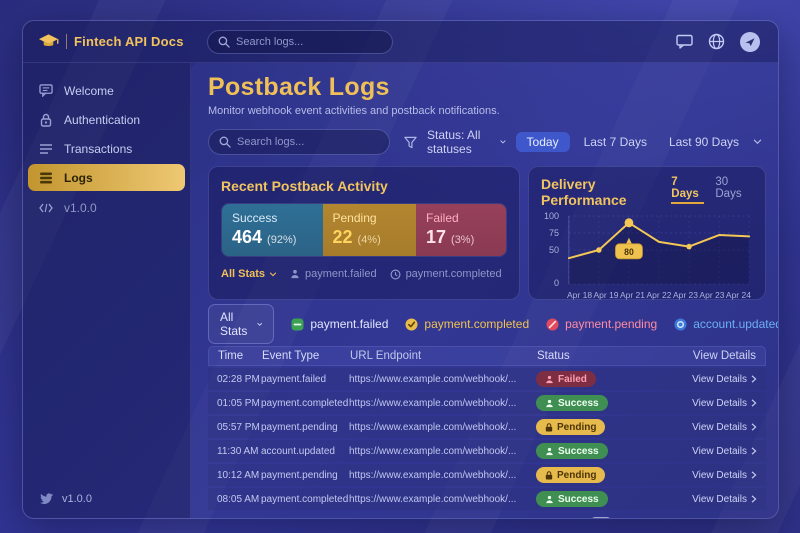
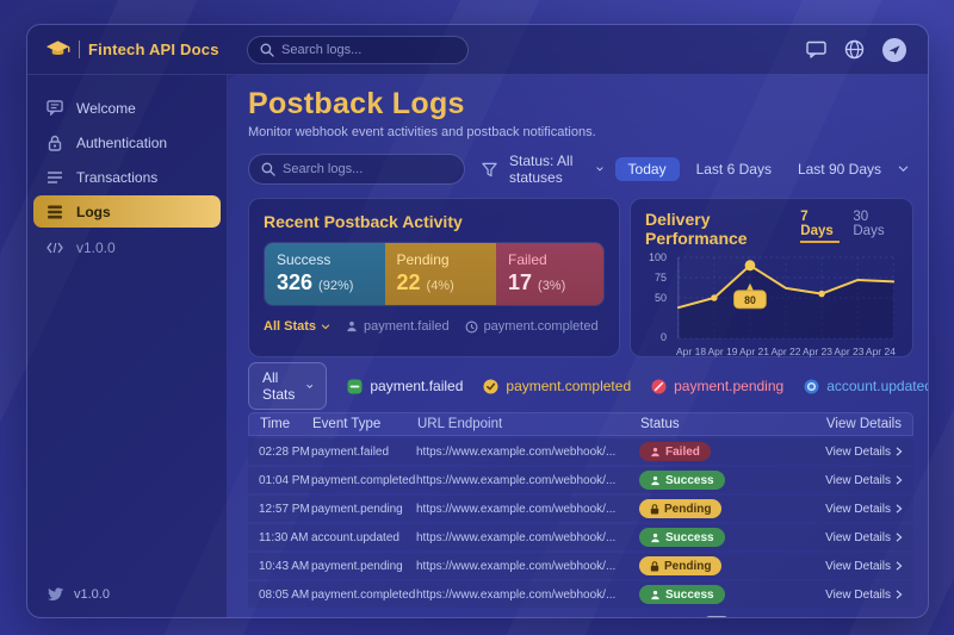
  Fintech API Docs
  Search logs...
  Welcome
  Authentication
  Transactions
  Logs
  v1.0.0
  v1.0.0
  Postback Logs
  Monitor webhook event activities and postback notifications.
  Search logs...
  Status: All statuses
  Today
- Last 7 Days
+ Last 6 Days
  Last 90 Days
  Recent Postback Activity
  Success
- 464
+ 326
  (92%)
  Pending
  22
  (4%)
  Failed
  17
  (3%)
  All Stats
  payment.failed
  payment.completed
  Delivery Performance
  7 Days
  30 Days
  100
  75
  50
  0
  80
  Apr 18
  Apr 19
  Apr 21
  Apr 22
  Apr 23
  Apr 23
  Apr 24
  All Stats
  payment.failed
  payment.completed
  payment.pending
  account.update
  Time
  Event Type
  URL Endpoint
  Status
  View Details
  02:28 PM
  payment.failed
  https://www.example.com/webhook/...
  Failed
  View Details
- 01:05 PM
+ 01:04 PM
  payment.completed
  https://www.example.com/webhook/...
  Success
  View Details
- 05:57 PM
+ 12:57 PM
  payment.pending
  https://www.example.com/webhook/...
  Pending
  View Details
  11:30 AM
  account.updated
  https://www.example.com/webhook/...
  Success
  View Details
- 10:12 AM
+ 10:43 AM
  payment.pending
  https://www.example.com/webhook/...
  Pending
  View Details
  08:05 AM
  payment.completed
  https://www.example.com/webhook/...
  Success
  View Details
